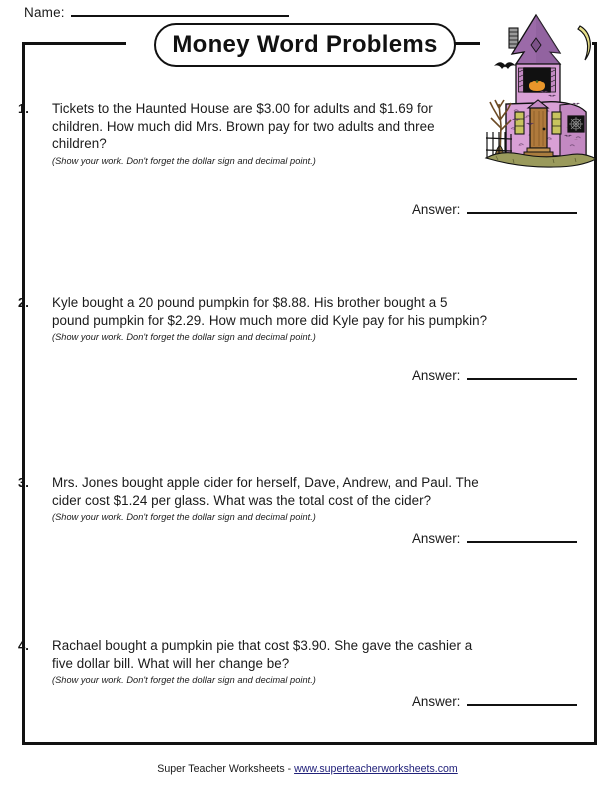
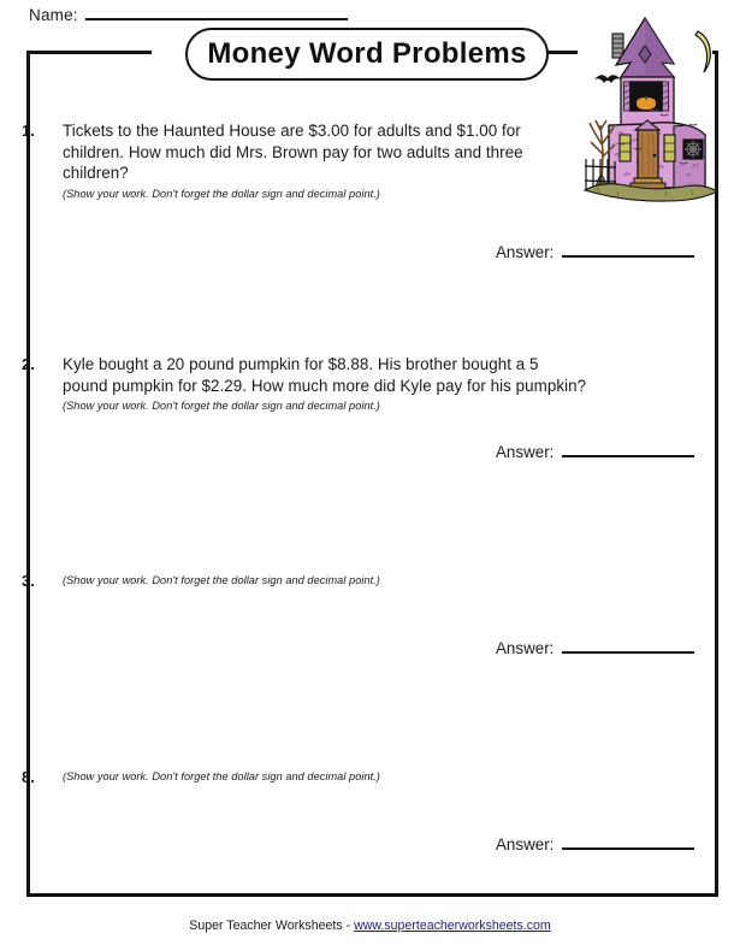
  Name:
  Money Word Problems
  1.
- Tickets to the Haunted House are $3.00 for adults and $1.69 for children. How much did Mrs. Brown pay for two adults and three children?
+ Tickets to the Haunted House are $3.00 for adults and $1.00 for children. How much did Mrs. Brown pay for two adults and three children?
  (Show your work. Don't forget the dollar sign and decimal point.)
  Answer:
  2.
  Kyle bought a 20 pound pumpkin for $8.88. His brother bought a 5 pound pumpkin for $2.29. How much more did Kyle pay for his pumpkin?
  (Show your work. Don't forget the dollar sign and decimal point.)
  Answer:
  3.
- Mrs. Jones bought apple cider for herself, Dave, Andrew, and Paul. The cider cost $1.24 per glass. What was the total cost of the cider?
  (Show your work. Don't forget the dollar sign and decimal point.)
  Answer:
- 4.
+ 8.
- Rachael bought a pumpkin pie that cost $3.90. She gave the cashier a five dollar bill. What will her change be?
  (Show your work. Don't forget the dollar sign and decimal point.)
  Answer:
  Super Teacher Worksheets - www.superteacherworksheets.com
